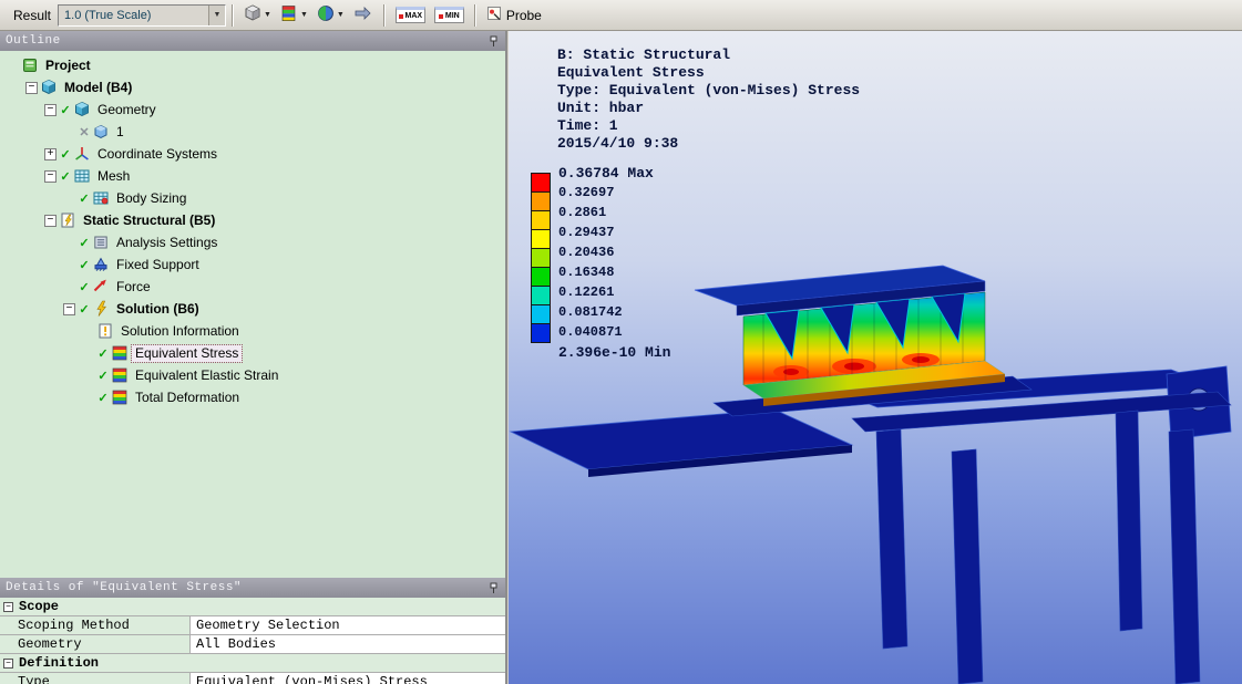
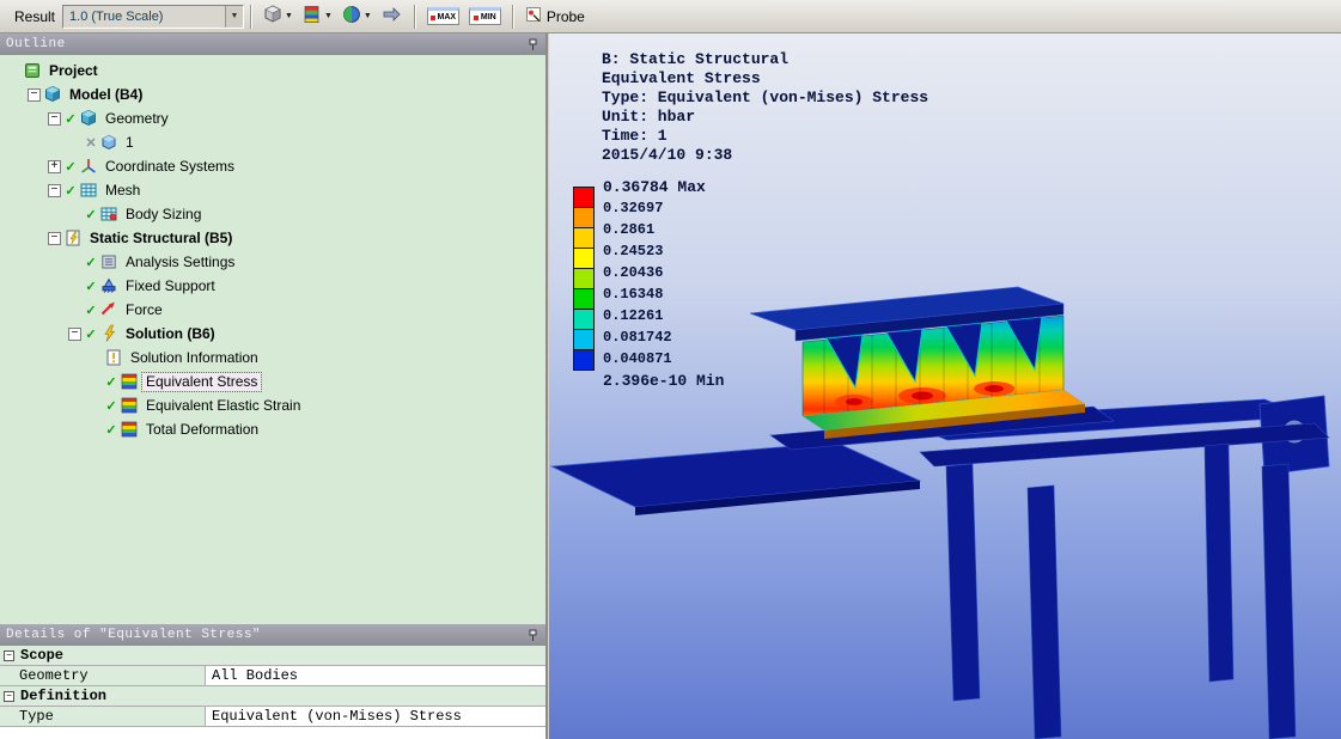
  Result
  1.0 (True Scale)
  Probe
  Outline
  Project
  −
  Model (B4)
  −
  ✓
  Geometry
  ✕
  1
  +
  ✓
  Coordinate Systems
  −
  ✓
  Mesh
  ✓
  Body Sizing
  −
  Static Structural (B5)
  ✓
  Analysis Settings
  ✓
  Fixed Support
  ✓
  Force
  −
  ✓
  Solution (B6)
  Solution Information
  ✓
  Equivalent Stress
  ✓
  Equivalent Elastic Strain
  ✓
  Total Deformation
  Details of "Equivalent Stress"
  −
  Scope
- Scoping Method
- Geometry Selection
  Geometry
  All Bodies
  −
  Definition
  Type
  Equivalent (von-Mises) Stress
  B: Static Structural
  Equivalent Stress
  Type: Equivalent (von-Mises) Stress
  Unit: hbar
  Time: 1
  2015/4/10 9:38
  0.36784 Max
  0.32697
  0.2861
- 0.29437
+ 0.24523
  0.20436
  0.16348
  0.12261
  0.081742
  0.040871
  2.396e-10 Min
